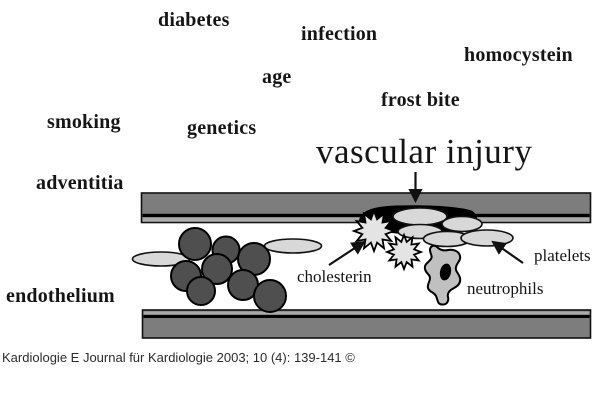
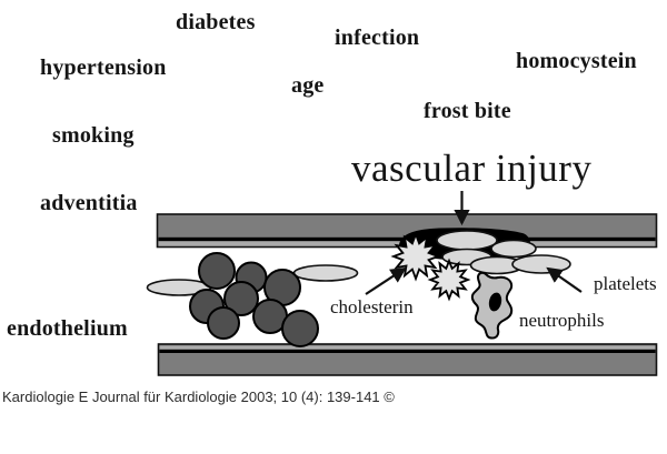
  diabetes
+ hypertension
  age
  smoking
- genetics
  infection
  homocystein
  frost bite
  adventitia
  endothelium
  vascular injury
  cholesterin
  platelets
  neutrophils
  Kardiologie E Journal für Kardiologie 2003; 10 (4): 139-141 ©
